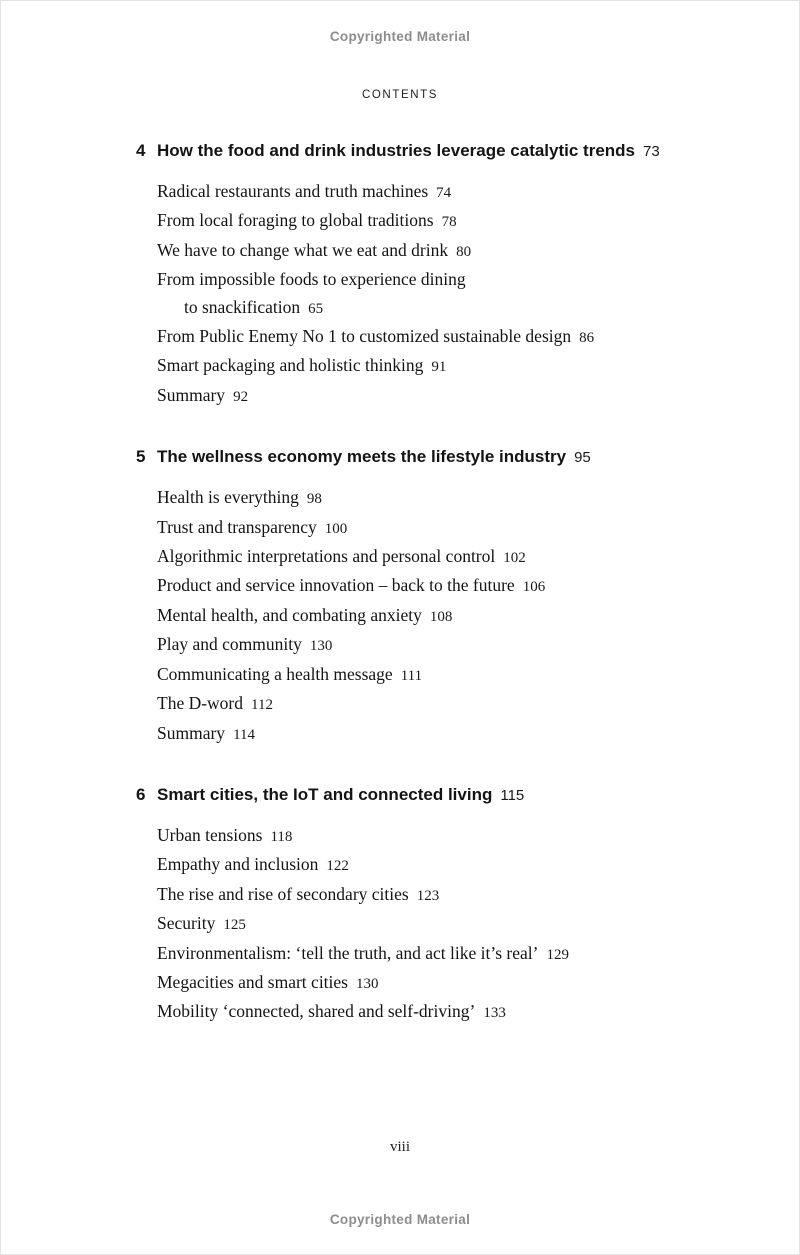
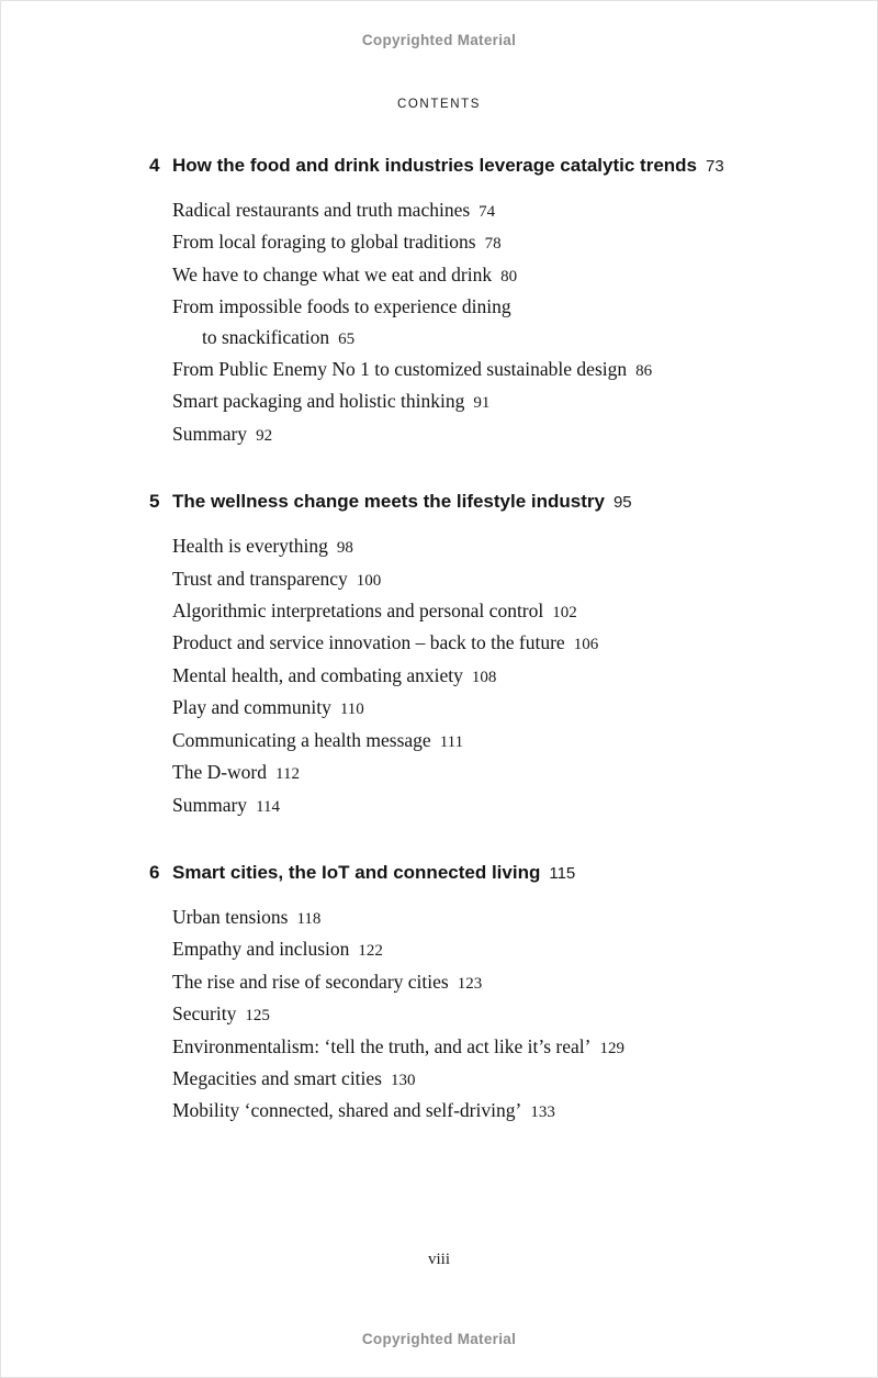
  Copyrighted Material
  CONTENTS
  4
  How the food and drink industries leverage catalytic trends 73
  Radical restaurants and truth machines 74
  From local foraging to global traditions 78
  We have to change what we eat and drink 80
  From impossible foods to experience dining
  to snackification 65
  From Public Enemy No 1 to customized sustainable design 86
  Smart packaging and holistic thinking 91
  Summary 92
  5
- The wellness economy meets the lifestyle industry 95
+ The wellness change meets the lifestyle industry 95
  Health is everything 98
  Trust and transparency 100
  Algorithmic interpretations and personal control 102
  Product and service innovation – back to the future 106
  Mental health, and combating anxiety 108
- Play and community 130
+ Play and community 110
  Communicating a health message 111
  The D-word 112
  Summary 114
  6
  Smart cities, the IoT and connected living 115
  Urban tensions 118
  Empathy and inclusion 122
  The rise and rise of secondary cities 123
  Security 125
  Environmentalism: ‘tell the truth, and act like it’s real’ 129
  Megacities and smart cities 130
  Mobility ‘connected, shared and self-driving’ 133
  viii
  Copyrighted Material
